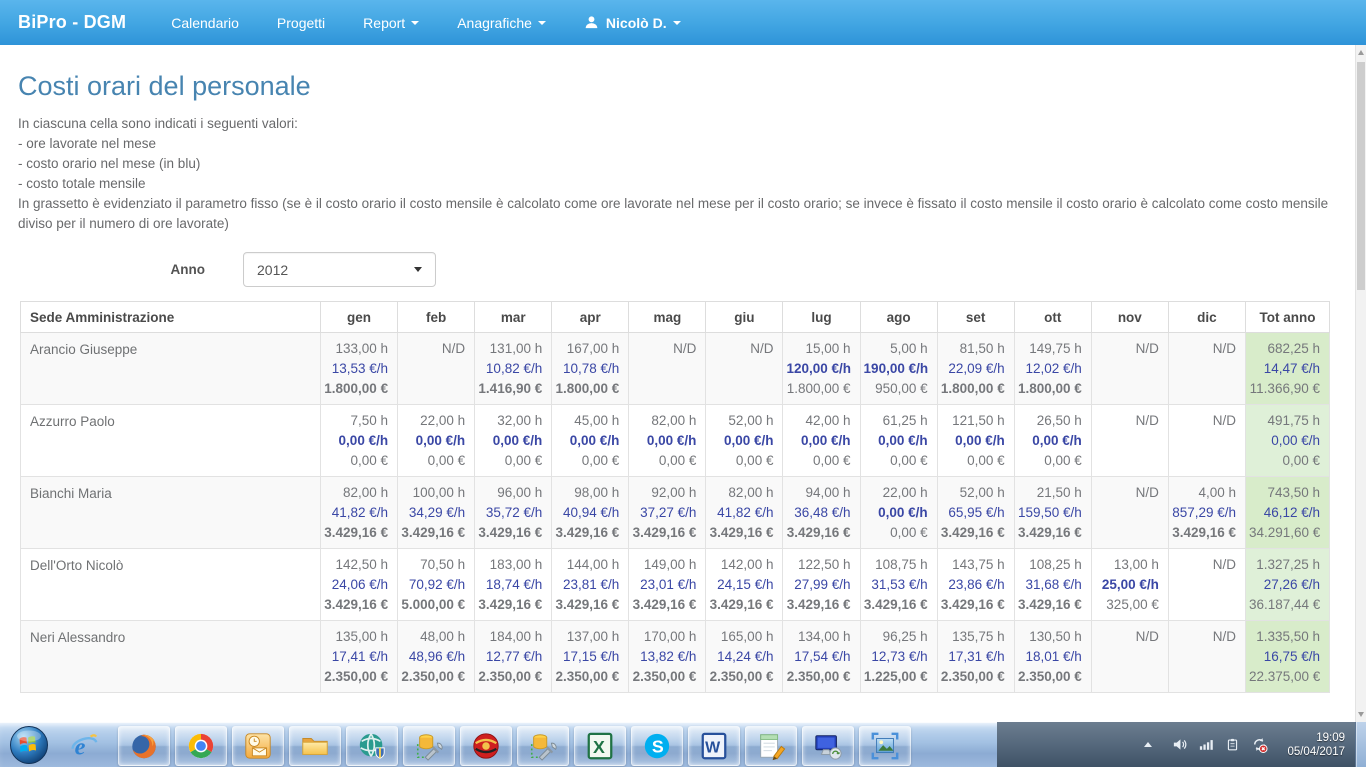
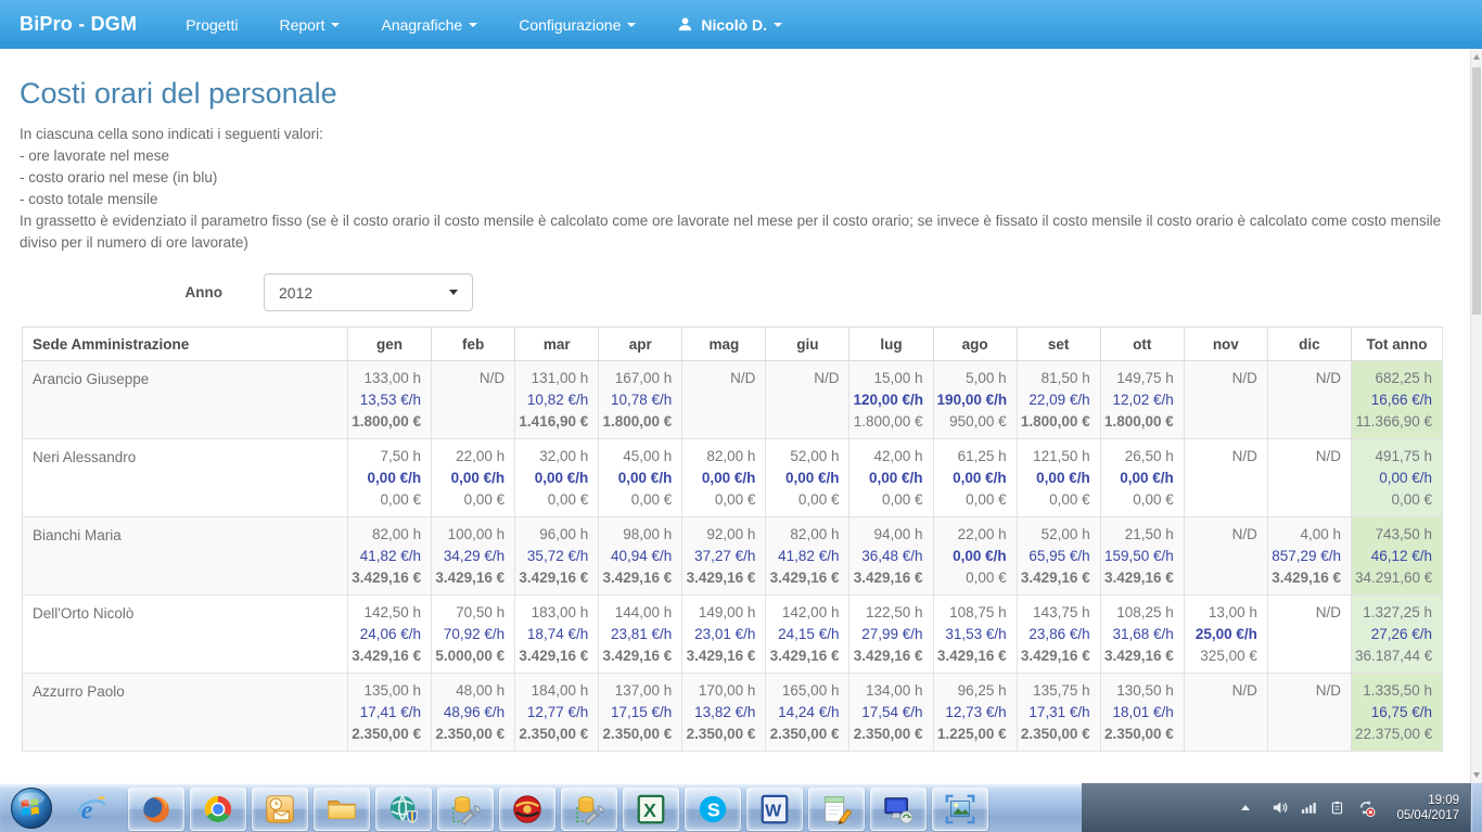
  BiPro - DGM
- Calendario
  Progetti
  Report
  Anagrafiche
+ Configurazione
  Nicolò D.
  Costi orari del personale
  In ciascuna cella sono indicati i seguenti valori:
  - ore lavorate nel mese
  - costo orario nel mese (in blu)
  - costo totale mensile
  In grassetto è evidenziato il parametro fisso (se è il costo orario il costo mensile è calcolato come ore lavorate nel mese per il costo orario; se invece è fissato il costo mensile il costo orario è calcolato come costo mensile diviso per il numero di ore lavorate)
  Anno
  2012
  Sede Amministrazione	gen	feb	mar	apr	mag	giu	lug	ago	set	ott	nov	dic	Tot anno
- Arancio Giuseppe	133,00 h13,53 €/h1.800,00 €	N/D	131,00 h10,82 €/h1.416,90 €	167,00 h10,78 €/h1.800,00 €	N/D	N/D	15,00 h120,00 €/h1.800,00 €	5,00 h190,00 €/h950,00 €	81,50 h22,09 €/h1.800,00 €	149,75 h12,02 €/h1.800,00 €	N/D	N/D	682,25 h14,47 €/h11.366,90 €
+ Arancio Giuseppe	133,00 h13,53 €/h1.800,00 €	N/D	131,00 h10,82 €/h1.416,90 €	167,00 h10,78 €/h1.800,00 €	N/D	N/D	15,00 h120,00 €/h1.800,00 €	5,00 h190,00 €/h950,00 €	81,50 h22,09 €/h1.800,00 €	149,75 h12,02 €/h1.800,00 €	N/D	N/D	682,25 h16,66 €/h11.366,90 €
- Azzurro Paolo	7,50 h0,00 €/h0,00 €	22,00 h0,00 €/h0,00 €	32,00 h0,00 €/h0,00 €	45,00 h0,00 €/h0,00 €	82,00 h0,00 €/h0,00 €	52,00 h0,00 €/h0,00 €	42,00 h0,00 €/h0,00 €	61,25 h0,00 €/h0,00 €	121,50 h0,00 €/h0,00 €	26,50 h0,00 €/h0,00 €	N/D	N/D	491,75 h0,00 €/h0,00 €
+ Neri Alessandro	7,50 h0,00 €/h0,00 €	22,00 h0,00 €/h0,00 €	32,00 h0,00 €/h0,00 €	45,00 h0,00 €/h0,00 €	82,00 h0,00 €/h0,00 €	52,00 h0,00 €/h0,00 €	42,00 h0,00 €/h0,00 €	61,25 h0,00 €/h0,00 €	121,50 h0,00 €/h0,00 €	26,50 h0,00 €/h0,00 €	N/D	N/D	491,75 h0,00 €/h0,00 €
  Bianchi Maria	82,00 h41,82 €/h3.429,16 €	100,00 h34,29 €/h3.429,16 €	96,00 h35,72 €/h3.429,16 €	98,00 h40,94 €/h3.429,16 €	92,00 h37,27 €/h3.429,16 €	82,00 h41,82 €/h3.429,16 €	94,00 h36,48 €/h3.429,16 €	22,00 h0,00 €/h0,00 €	52,00 h65,95 €/h3.429,16 €	21,50 h159,50 €/h3.429,16 €	N/D	4,00 h857,29 €/h3.429,16 €	743,50 h46,12 €/h34.291,60 €
  Dell'Orto Nicolò	142,50 h24,06 €/h3.429,16 €	70,50 h70,92 €/h5.000,00 €	183,00 h18,74 €/h3.429,16 €	144,00 h23,81 €/h3.429,16 €	149,00 h23,01 €/h3.429,16 €	142,00 h24,15 €/h3.429,16 €	122,50 h27,99 €/h3.429,16 €	108,75 h31,53 €/h3.429,16 €	143,75 h23,86 €/h3.429,16 €	108,25 h31,68 €/h3.429,16 €	13,00 h25,00 €/h325,00 €	N/D	1.327,25 h27,26 €/h36.187,44 €
- Neri Alessandro	135,00 h17,41 €/h2.350,00 €	48,00 h48,96 €/h2.350,00 €	184,00 h12,77 €/h2.350,00 €	137,00 h17,15 €/h2.350,00 €	170,00 h13,82 €/h2.350,00 €	165,00 h14,24 €/h2.350,00 €	134,00 h17,54 €/h2.350,00 €	96,25 h12,73 €/h1.225,00 €	135,75 h17,31 €/h2.350,00 €	130,50 h18,01 €/h2.350,00 €	N/D	N/D	1.335,50 h16,75 €/h22.375,00 €
+ Azzurro Paolo	135,00 h17,41 €/h2.350,00 €	48,00 h48,96 €/h2.350,00 €	184,00 h12,77 €/h2.350,00 €	137,00 h17,15 €/h2.350,00 €	170,00 h13,82 €/h2.350,00 €	165,00 h14,24 €/h2.350,00 €	134,00 h17,54 €/h2.350,00 €	96,25 h12,73 €/h1.225,00 €	135,75 h17,31 €/h2.350,00 €	130,50 h18,01 €/h2.350,00 €	N/D	N/D	1.335,50 h16,75 €/h22.375,00 €
  e
  X
  S
  W
  19:09
  05/04/2017
